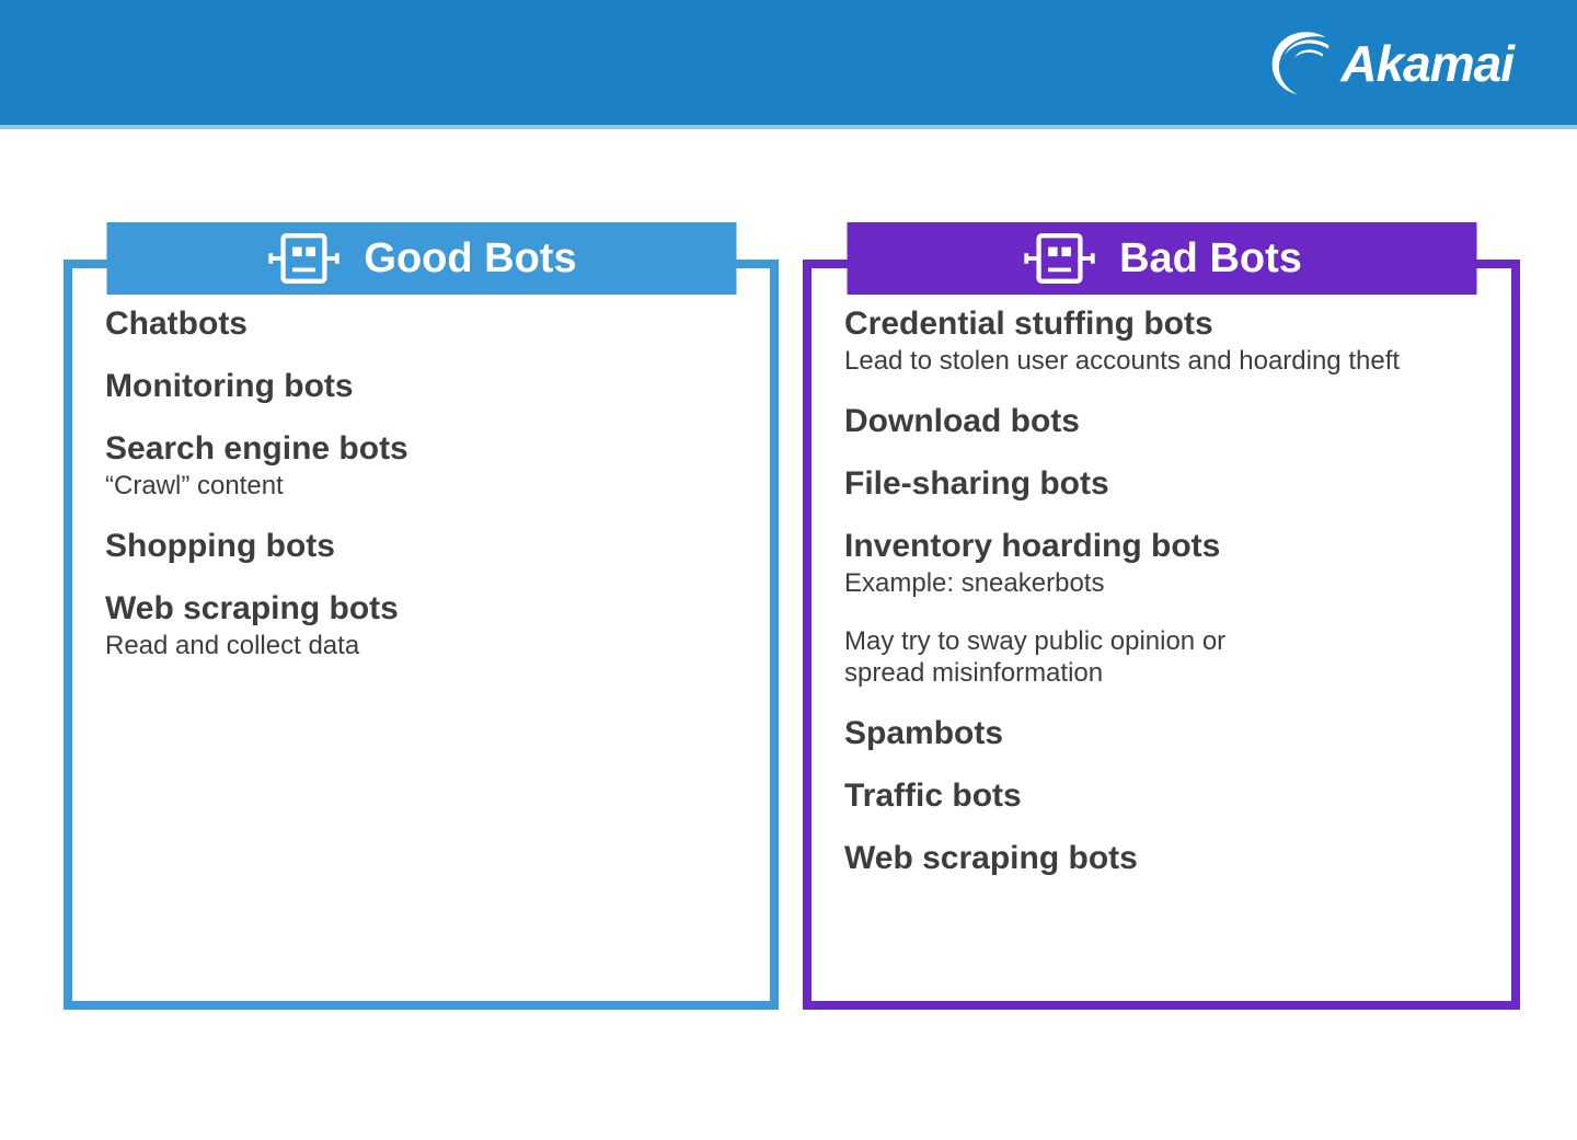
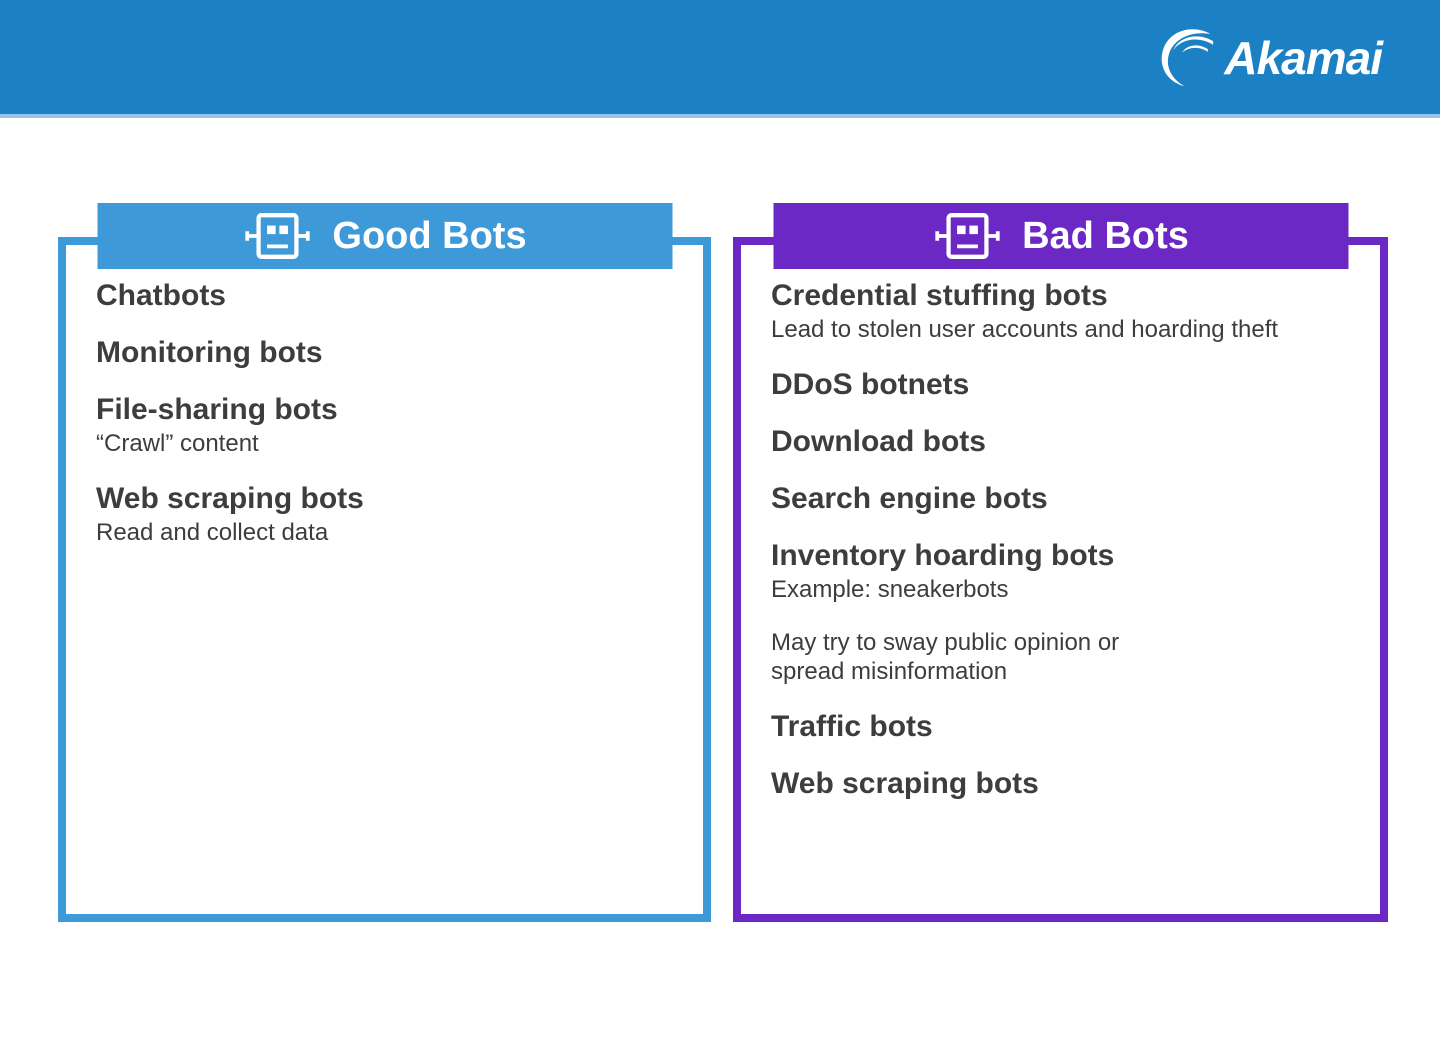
  Akamai
  Good Bots
  Chatbots
  Monitoring bots
- Search engine bots
+ File-sharing bots
  “Crawl” content
- Shopping bots
  Web scraping bots
  Read and collect data
  Bad Bots
  Credential stuffing bots
  Lead to stolen user accounts and hoarding theft
+ DDoS botnets
  Download bots
- File-sharing bots
+ Search engine bots
  Inventory hoarding bots
  Example: sneakerbots
  May try to sway public opinion or
  spread misinformation
- Spambots
  Traffic bots
  Web scraping bots
